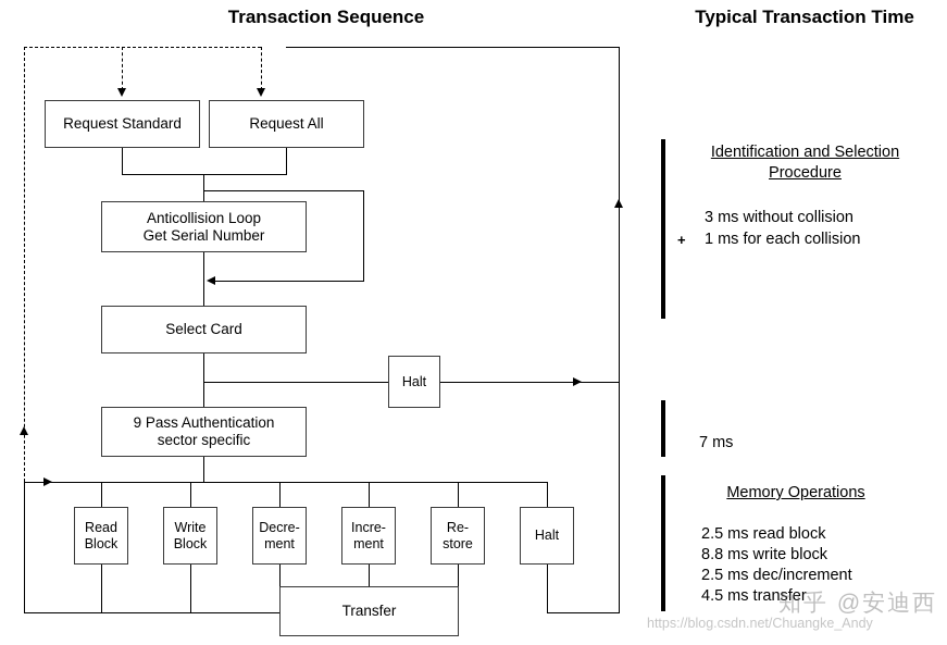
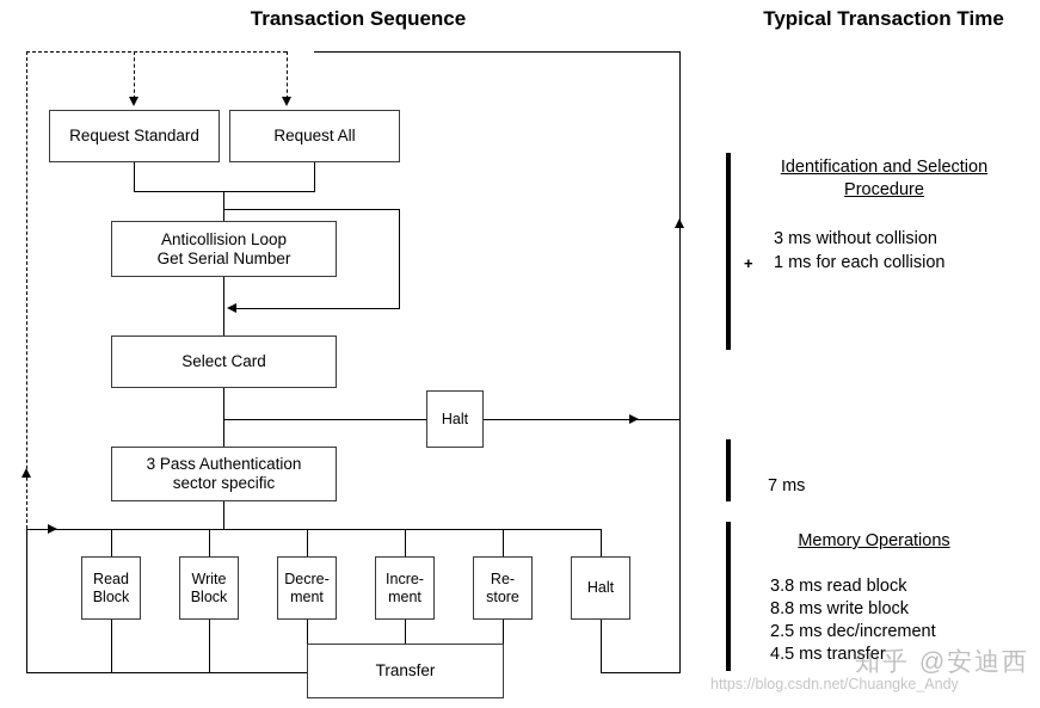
  Transaction Sequence
  Typical Transaction Time
  Request Standard
  Request All
  Anticollision Loop
  Get Serial Number
  Select Card
  Halt
- 9 Pass Authentication
+ 3 Pass Authentication
  sector specific
  Read
  Block
  Write
  Block
  Decre-
  ment
  Incre-
  ment
  Re-
  store
  Halt
  Transfer
  Identification and Selection
  Procedure
  3 ms without collision
  +
  1 ms for each collision
  7 ms
  Memory Operations
- 2.5 ms read block
+ 3.8 ms read block
  8.8 ms write block
  2.5 ms dec/increment
  4.5 ms transfer
  知乎 @安迪西
  https://blog.csdn.net/Chuangke_Andy
